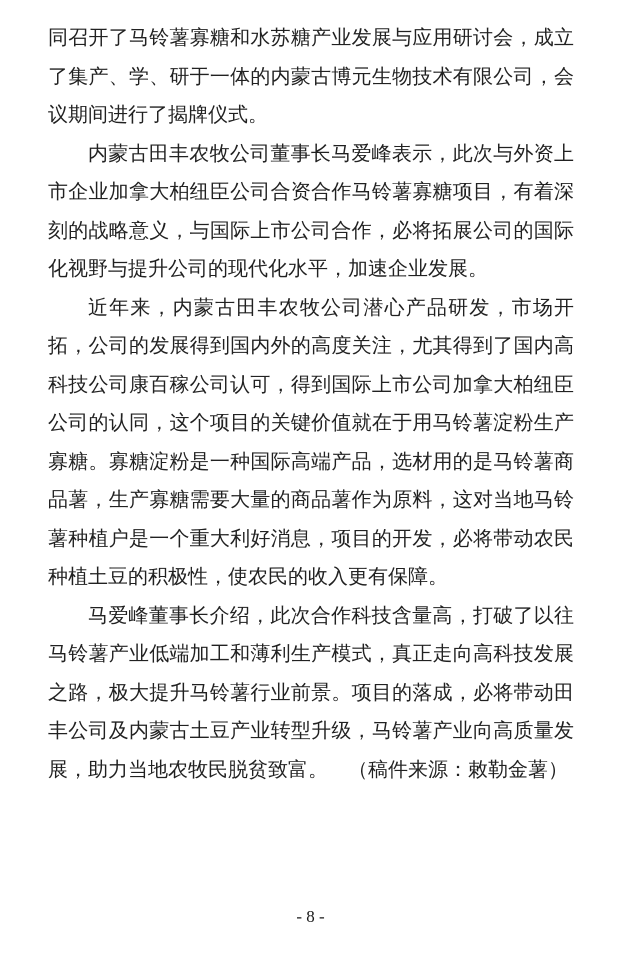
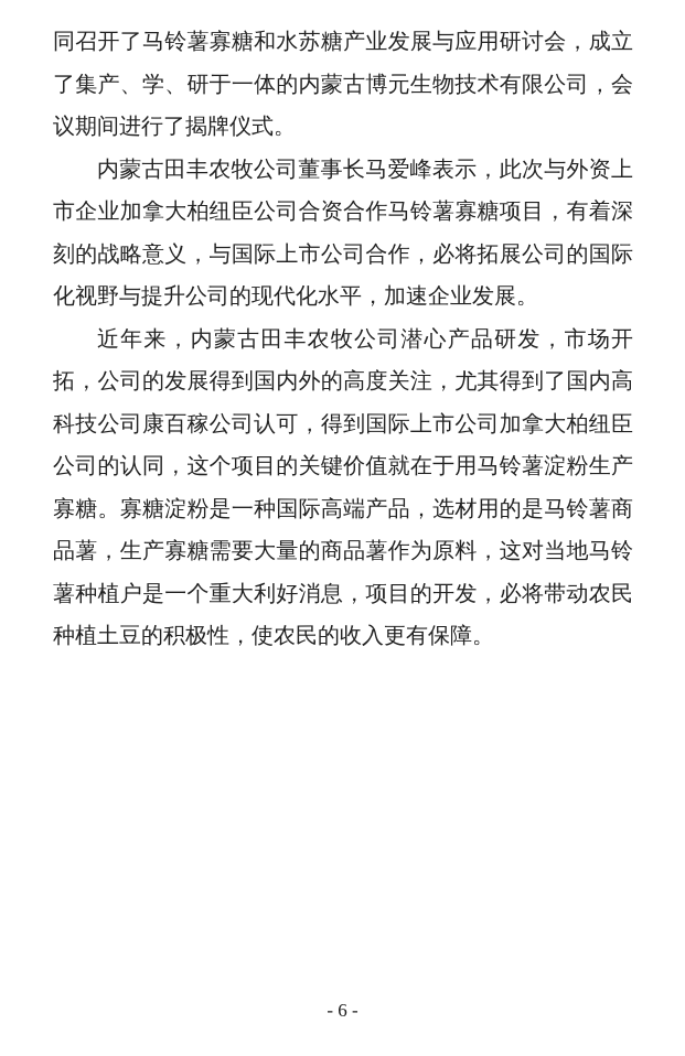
  同召开了马铃薯寡糖和水苏糖产业发展与应用研讨会，成立了集产、学、研于一体的内蒙古博元生物技术有限公司，会议期间进行了揭牌仪式。
  内蒙古田丰农牧公司董事长马爱峰表示，此次与外资上市企业加拿大柏纽臣公司合资合作马铃薯寡糖项目，有着深刻的战略意义，与国际上市公司合作，必将拓展公司的国际化视野与提升公司的现代化水平，加速企业发展。
  近年来，内蒙古田丰农牧公司潜心产品研发，市场开拓，公司的发展得到国内外的高度关注，尤其得到了国内高科技公司康百稼公司认可，得到国际上市公司加拿大柏纽臣公司的认同，这个项目的关键价值就在于用马铃薯淀粉生产寡糖。寡糖淀粉是一种国际高端产品，选材用的是马铃薯商品薯，生产寡糖需要大量的商品薯作为原料，这对当地马铃薯种植户是一个重大利好消息，项目的开发，必将带动农民种植土豆的积极性，使农民的收入更有保障。
- 马爱峰董事长介绍，此次合作科技含量高，打破了以往马铃薯产业低端加工和薄利生产模式，真正走向高科技发展之路，极大提升马铃薯行业前景。项目的落成，必将带动田丰公司及内蒙古土豆产业转型升级，马铃薯产业向高质量发展，助力当地农牧民脱贫致富。 （稿件来源：敕勒金薯）
- - 8 -
+ - 6 -
